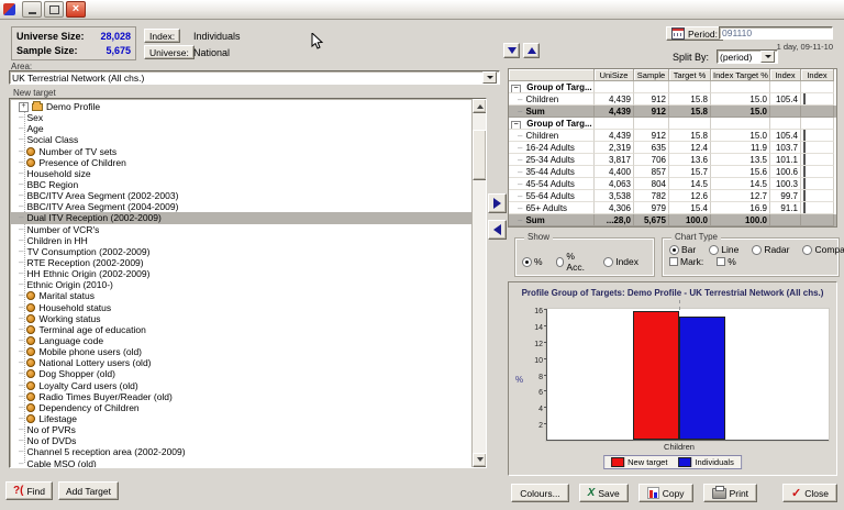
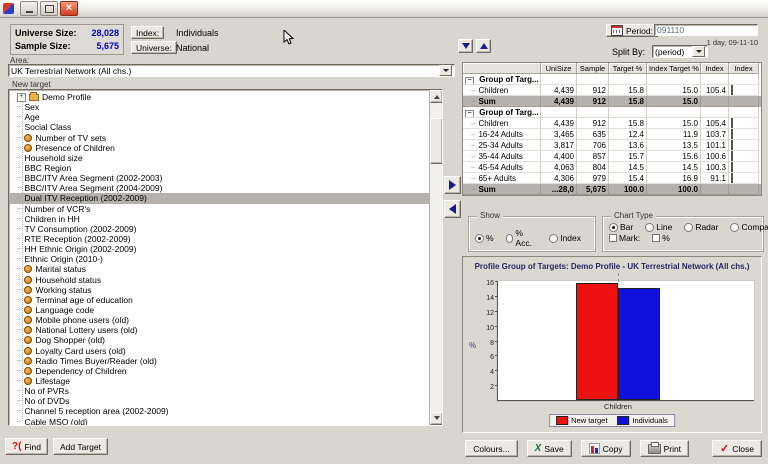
  Universe Size:
  28,028
  Sample Size:
  5,675
  Index:
  Individuals
  Universe:
  National
  Period:
  091110
  1 day, 09-11-10
  Split By:
  (period)
  Area:
  UK Terrestrial Network (All chs.)
  New target
  Demo Profile
  –
  Sex
  –
  Age
  –
  Social Class
  –
  Number of TV sets
  –
  Presence of Children
  –
  Household size
  –
  BBC Region
  –
  BBC/ITV Area Segment (2002-2003)
  –
  BBC/ITV Area Segment (2004-2009)
  Dual ITV Reception (2002-2009)
  –
  Number of VCR's
  –
  Children in HH
  –
  TV Consumption (2002-2009)
  –
  RTE Reception (2002-2009)
  –
  HH Ethnic Origin (2002-2009)
  –
  Ethnic Origin (2010-)
  –
  Marital status
  –
  Household status
  –
  Working status
  –
  Terminal age of education
  –
  Language code
  –
  Mobile phone users (old)
  –
  National Lottery users (old)
  –
  Dog Shopper (old)
  –
  Loyalty Card users (old)
  –
  Radio Times Buyer/Reader (old)
  –
  Dependency of Children
  –
  Lifestage
  –
  No of PVRs
  –
  No of DVDs
  –
  Channel 5 reception area (2002-2009)
  –
  Cable MSO (old)
  ?(
  Find
  Add Target
  UniSize
  Sample
  Target %
  Index Target %
  Index
  Index
  Group of Targ...
  – Children
  4,439
  912
  15.8
  15.0
  105.4
  – Sum
  4,439
  912
  15.8
  15.0
  Group of Targ...
  – Children
  4,439
  912
  15.8
  15.0
  105.4
  – 16-24 Adults
- 2,319
+ 3,465
  635
  12.4
  11.9
  103.7
  – 25-34 Adults
  3,817
  706
  13.6
  13.5
  101.1
  – 35-44 Adults
  4,400
  857
  15.7
  15.6
  100.6
  – 45-54 Adults
  4,063
  804
  14.5
  14.5
  100.3
- – 55-64 Adults
- 3,538
- 782
- 12.6
- 12.7
- 99.7
  – 65+ Adults
  4,306
  979
  15.4
  16.9
  91.1
  – Sum
  ...28,0
  5,675
  100.0
  100.0
  Show
  %
  % Acc.
  Index
  Chart Type
  Bar
  Line
  Radar
  Compa
  Mark:
  %
  Profile Group of Targets: Demo Profile - UK Terrestrial Network (All chs.)
  %
  Children
  New target
  Individuals
  Colours...
  X
  Save
  Copy
  Print
  ✓
  Close
